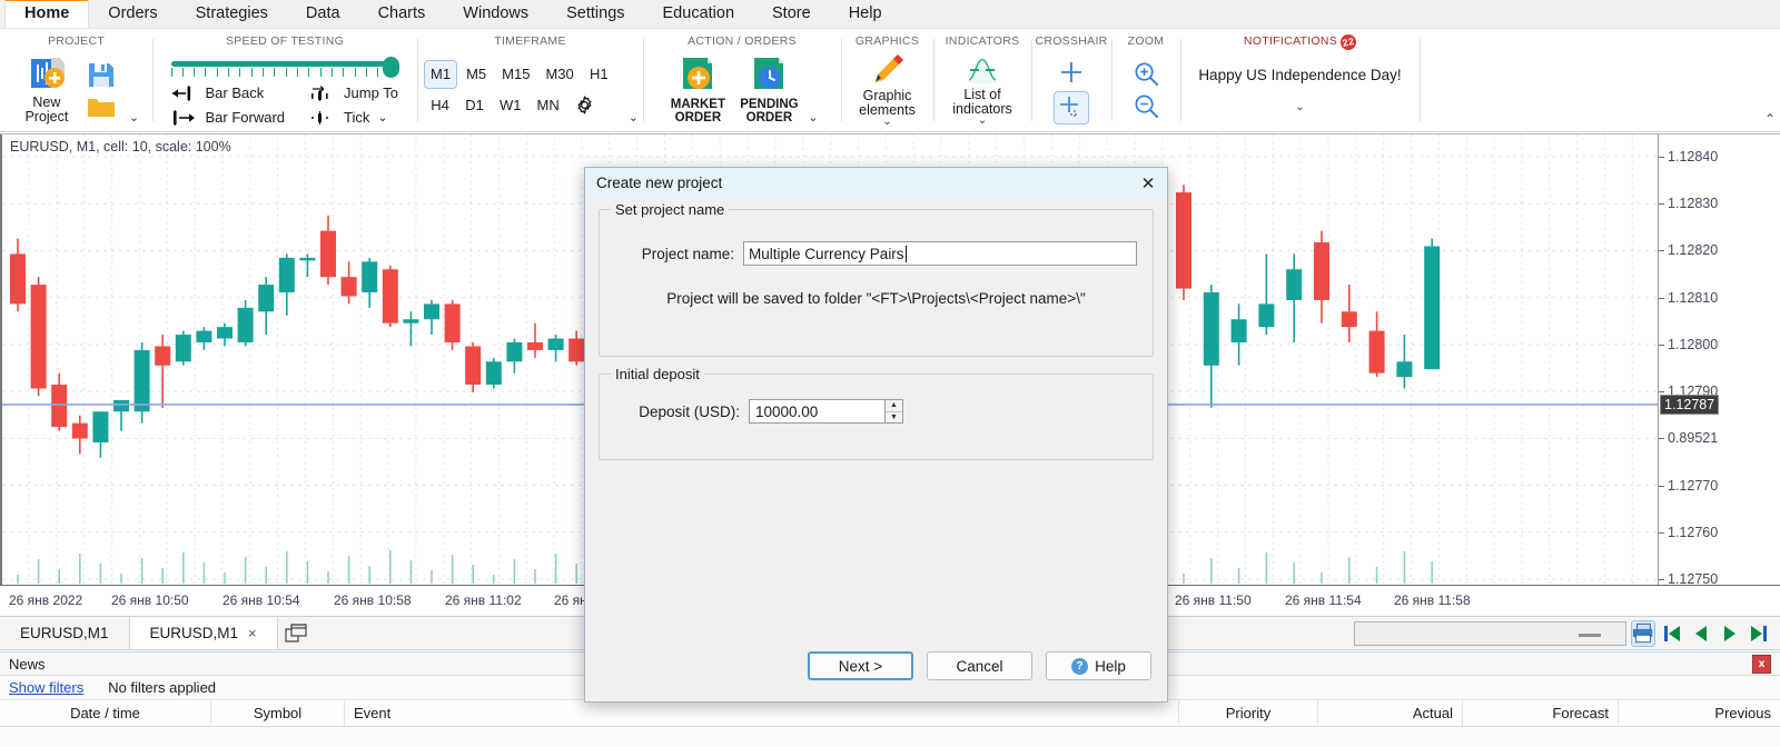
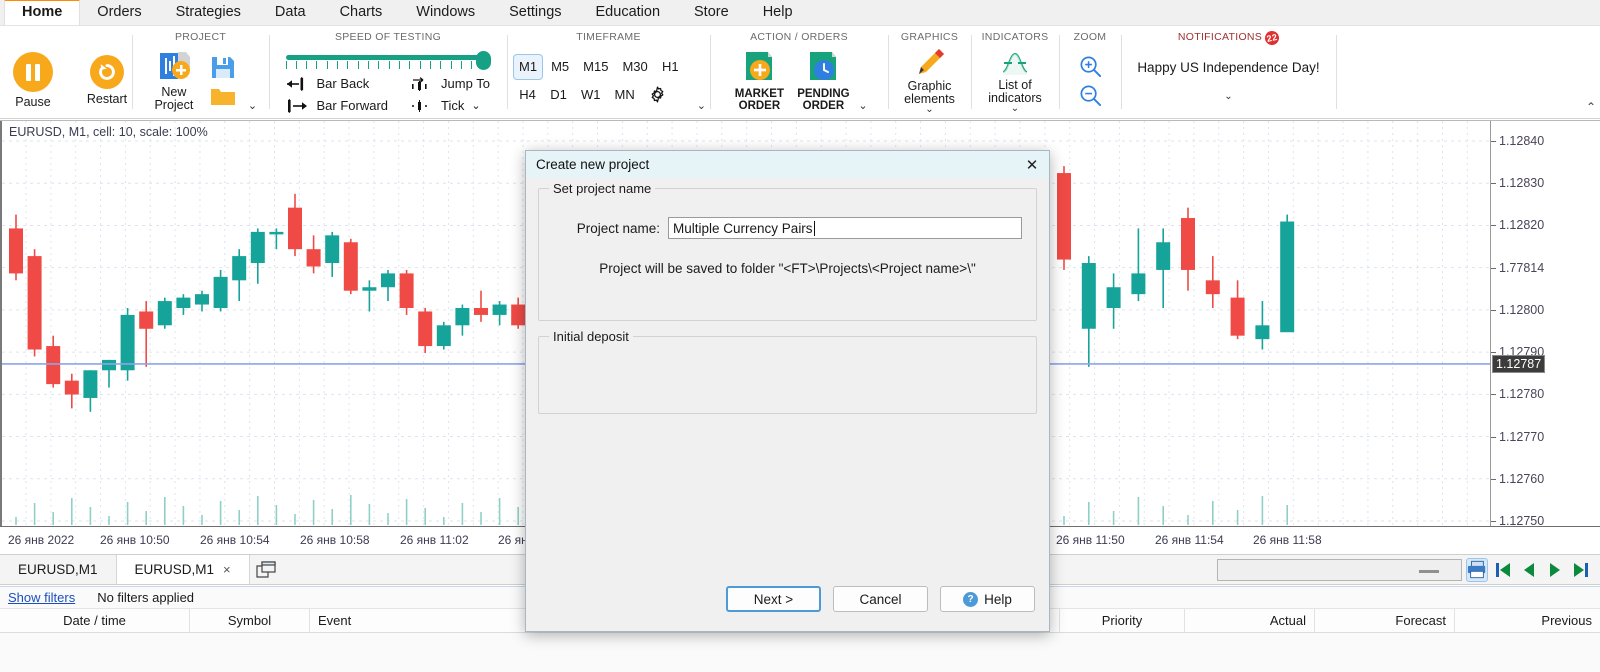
  Home
  Orders
  Strategies
  Data
  Charts
  Windows
  Settings
  Education
  Store
  Help
+ Pause
+ Restart
  PROJECT
  New
  Project
  ⌄
  SPEED OF TESTING
  Bar Back
  Bar Forward
  Jump To
  Tick
  ⌄
  TIMEFRAME
  M1
  M5
  M15
  M30
  H1
  H4
  D1
  W1
  MN
  ⌄
  ACTION / ORDERS
  MARKET
  ORDER
  PENDING
  ORDER
  ⌄
  GRAPHICS
  Graphic
  elements
  ⌄
  INDICATORS
  List of
  indicators
  ⌄
- CROSSHAIR
  ZOOM
  Happy US Independence Day!
  ⌄
  ⌃
  EURUSD, M1, cell: 10, scale: 100%
  1.12840
  1.12830
  1.12820
- 1.12810
+ 1.77814
  1.12800
  1.12790
- 0.89521
+ 1.12780
  1.12770
  1.12760
  1.12750
  1.12787
  26 янв 2022
  26 янв 10:50
  26 янв 10:54
  26 янв 10:58
  26 янв 11:02
  26 янв 11:50
  26 янв 11:54
  26 янв 11:58
  EURUSD,M1
  EURUSD,M1
  ×
- News
- x
  Show filters
  No filters applied
  Date / time
  Symbol
  Event
  Priority
  Actual
  Forecast
  Previous
  Create new project
  ✕
  Set project name
  Project name:
  Multiple Currency Pairs
  Project will be saved to folder "<FT>\Projects\<Project name>\"
  Initial deposit
- Deposit (USD):
- 10000.00
  Next >
  Cancel
  ?
  Help
